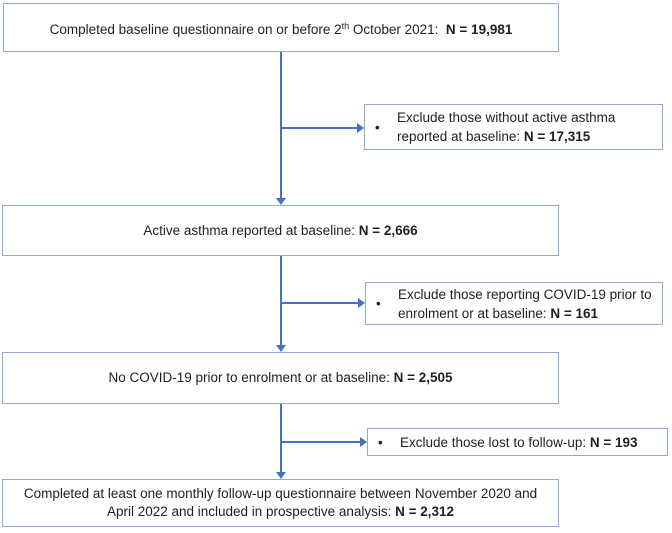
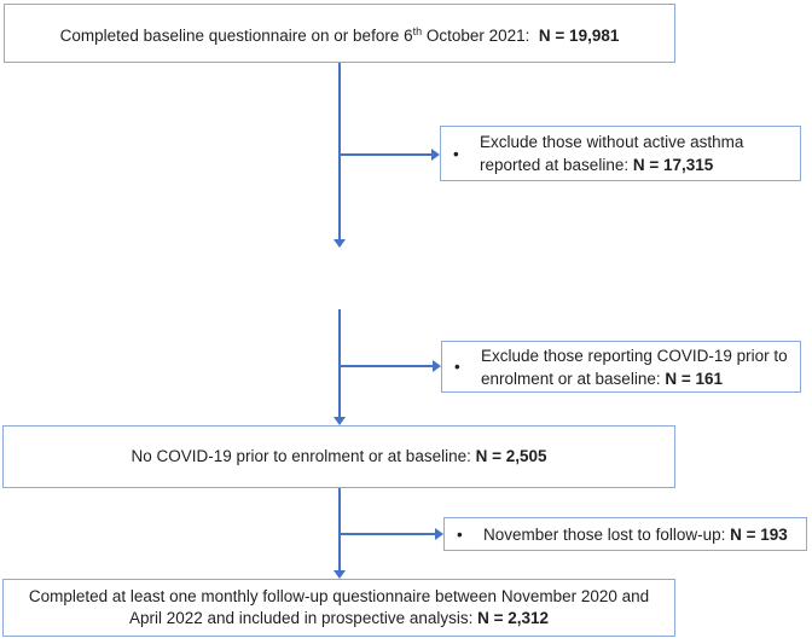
- Completed baseline questionnaire on or before 2th October 2021: N = 19,981
+ Completed baseline questionnaire on or before 6th October 2021: N = 19,981
- Active asthma reported at baseline: N = 2,666
  No COVID-19 prior to enrolment or at baseline: N = 2,505
  Completed at least one monthly follow-up questionnaire between November 2020 and April 2022 and included in prospective analysis: N = 2,312
  •
  Exclude those without active asthma reported at baseline: N = 17,315
  •
  Exclude those reporting COVID-19 prior to enrolment or at baseline: N = 161
  •
- Exclude those lost to follow-up: N = 193
+ November those lost to follow-up: N = 193
